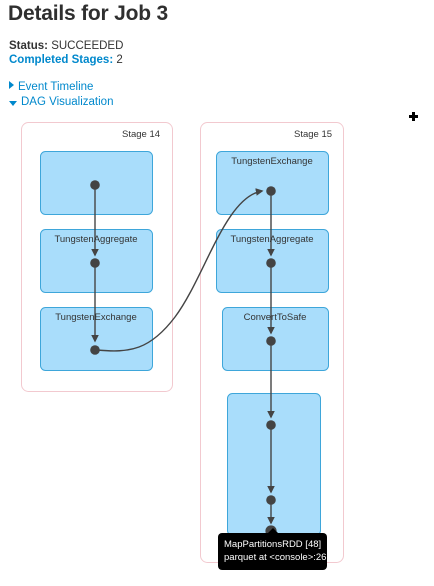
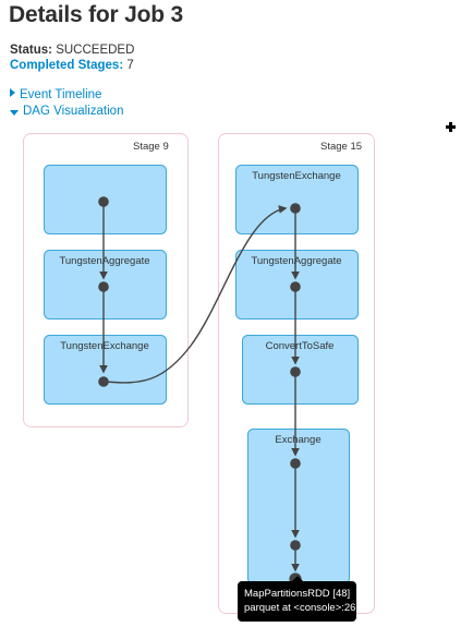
  Details for Job 3
  Status: SUCCEEDED
- Completed Stages: 2
+ Completed Stages: 7
  Event Timeline
  DAG Visualization
- Stage 14
+ Stage 9
  Stage 15
  TungstenAggregate
  TungstenExchange
  TungstenExchange
  TungstenAggregate
  ConvertToSafe
+ Exchange
  MapPartitionsRDD [48]
  parquet at <console>:26
